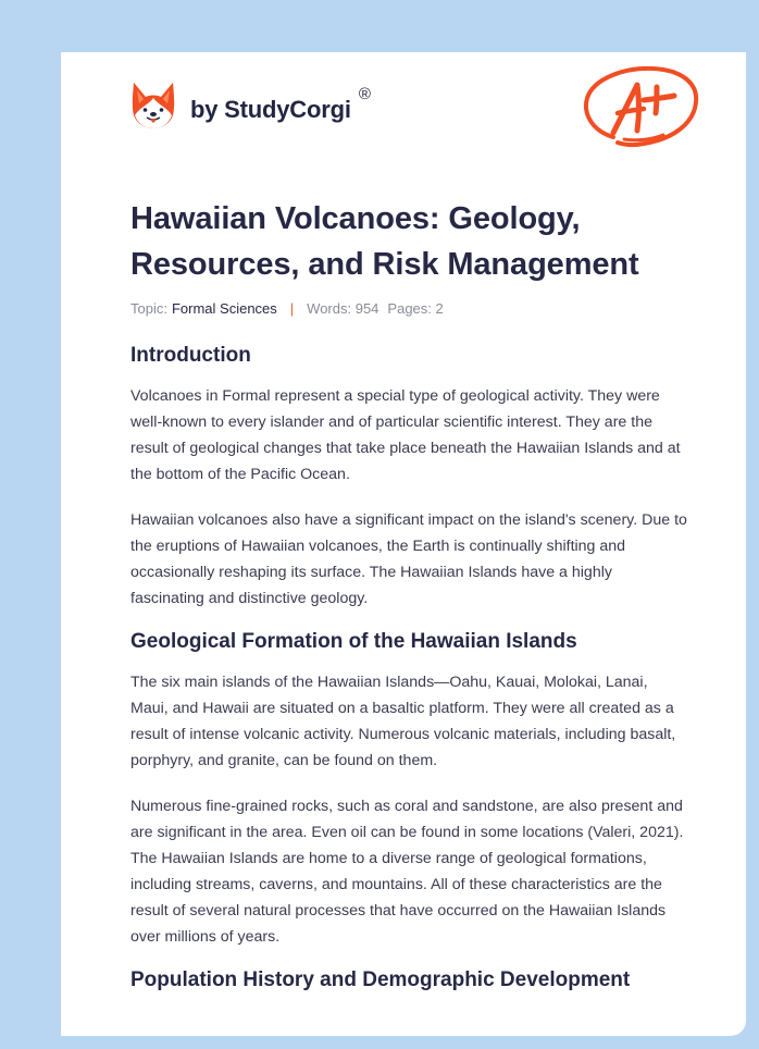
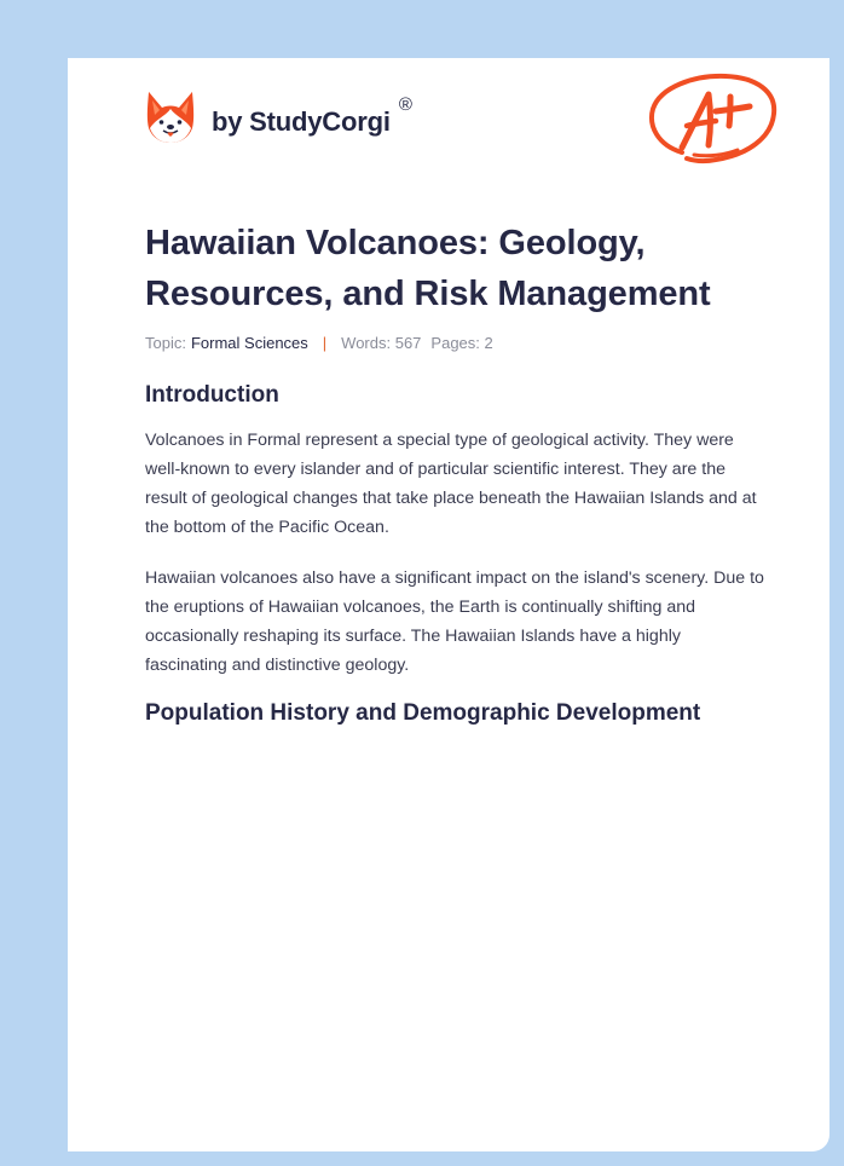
  by StudyCorgi
  ®
  Hawaiian Volcanoes: Geology, Resources, and Risk Management
  Topic:
  Formal Sciences
  |
- Words: 954
+ Words: 567
  Pages: 2
  Introduction
  Volcanoes in Formal represent a special type of geological activity. They were well-known to every islander and of particular scientific interest. They are the result of geological changes that take place beneath the Hawaiian Islands and at the bottom of the Pacific Ocean.
  Hawaiian volcanoes also have a significant impact on the island's scenery. Due to the eruptions of Hawaiian volcanoes, the Earth is continually shifting and occasionally reshaping its surface. The Hawaiian Islands have a highly fascinating and distinctive geology.
- Geological Formation of the Hawaiian Islands
- The six main islands of the Hawaiian Islands—Oahu, Kauai, Molokai, Lanai, Maui, and Hawaii are situated on a basaltic platform. They were all created as a result of intense volcanic activity. Numerous volcanic materials, including basalt, porphyry, and granite, can be found on them.
- Numerous fine-grained rocks, such as coral and sandstone, are also present and are significant in the area. Even oil can be found in some locations (Valeri, 2021). The Hawaiian Islands are home to a diverse range of geological formations, including streams, caverns, and mountains. All of these characteristics are the result of several natural processes that have occurred on the Hawaiian Islands over millions of years.
  Population History and Demographic Development
